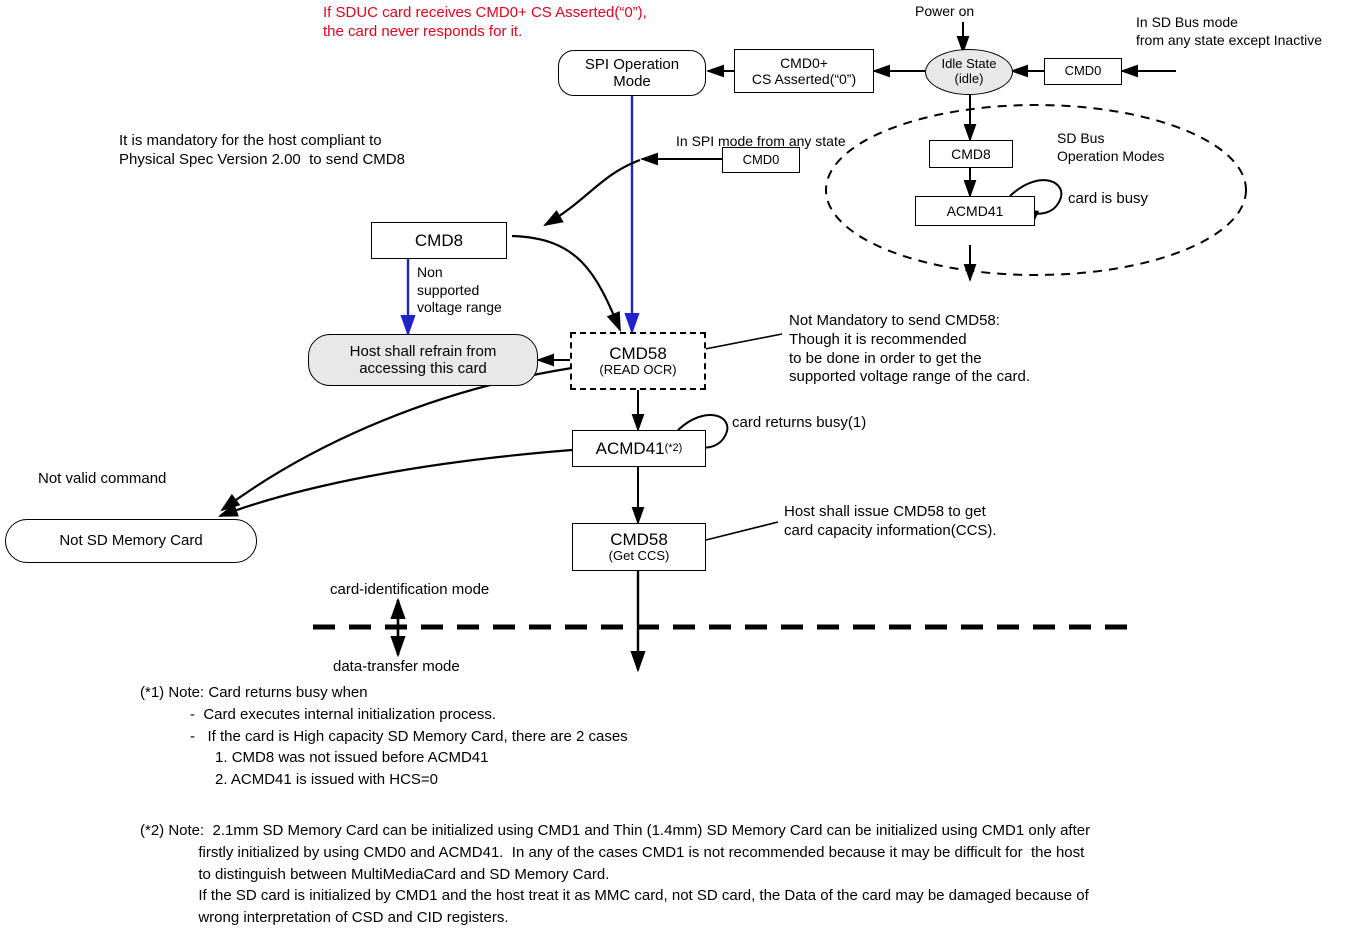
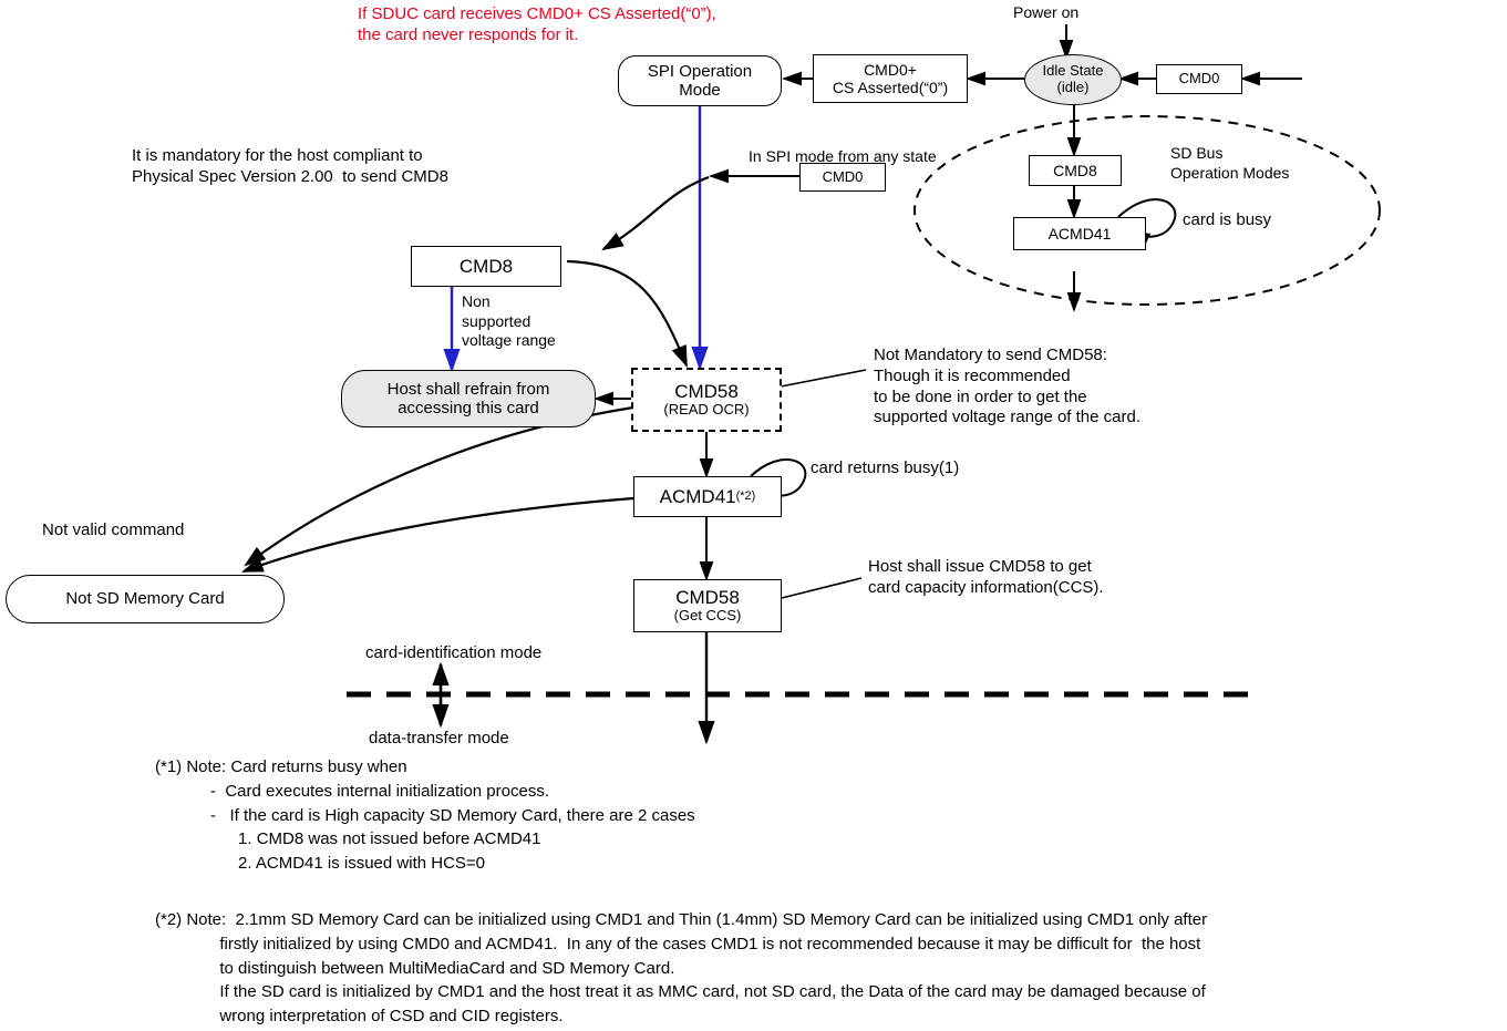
  SPI Operation
  Mode
  CMD0+
  CS Asserted(“0”)
  Idle State
  (idle)
  CMD0
  CMD0
  CMD8
  ACMD41
  CMD8
  Host shall refrain from
  accessing this card
  CMD58
  (READ OCR)
  ACMD41
  (*2)
  CMD58
  (Get CCS)
  Not SD Memory Card
  If SDUC card receives CMD0+ CS Asserted(“0”),
  the card never responds for it.
  Power on
- In SD Bus mode
- from any state except Inactive
  SD Bus
  Operation Modes
  card is busy
  In SPI mode from any state
  It is mandatory for the host compliant to
  Physical Spec Version 2.00 to send CMD8
  Non
  supported
  voltage range
  Not Mandatory to send CMD58:
  Though it is recommended
  to be done in order to get the
  supported voltage range of the card.
  card returns busy(1)
  Host shall issue CMD58 to get
  card capacity information(CCS).
  Not valid command
  card-identification mode
  data-transfer mode
  (*1) Note: Card returns busy when
  - Card executes internal initialization process.
  - If the card is High capacity SD Memory Card, there are 2 cases
  1. CMD8 was not issued before ACMD41
  2. ACMD41 is issued with HCS=0
  (*2) Note: 2.1mm SD Memory Card can be initialized using CMD1 and Thin (1.4mm) SD Memory Card can be initialized using CMD1 only after
  firstly initialized by using CMD0 and ACMD41. In any of the cases CMD1 is not recommended because it may be difficult for the host
  to distinguish between MultiMediaCard and SD Memory Card.
  If the SD card is initialized by CMD1 and the host treat it as MMC card, not SD card, the Data of the card may be damaged because of
  wrong interpretation of CSD and CID registers.
